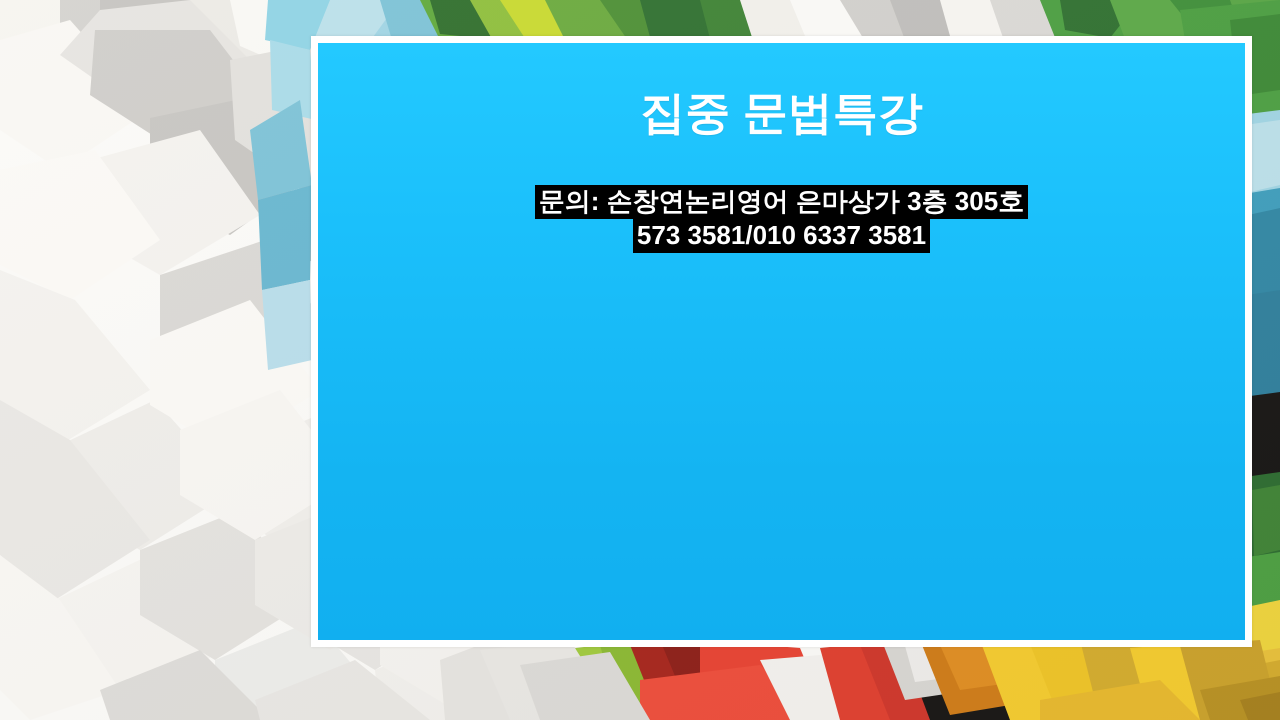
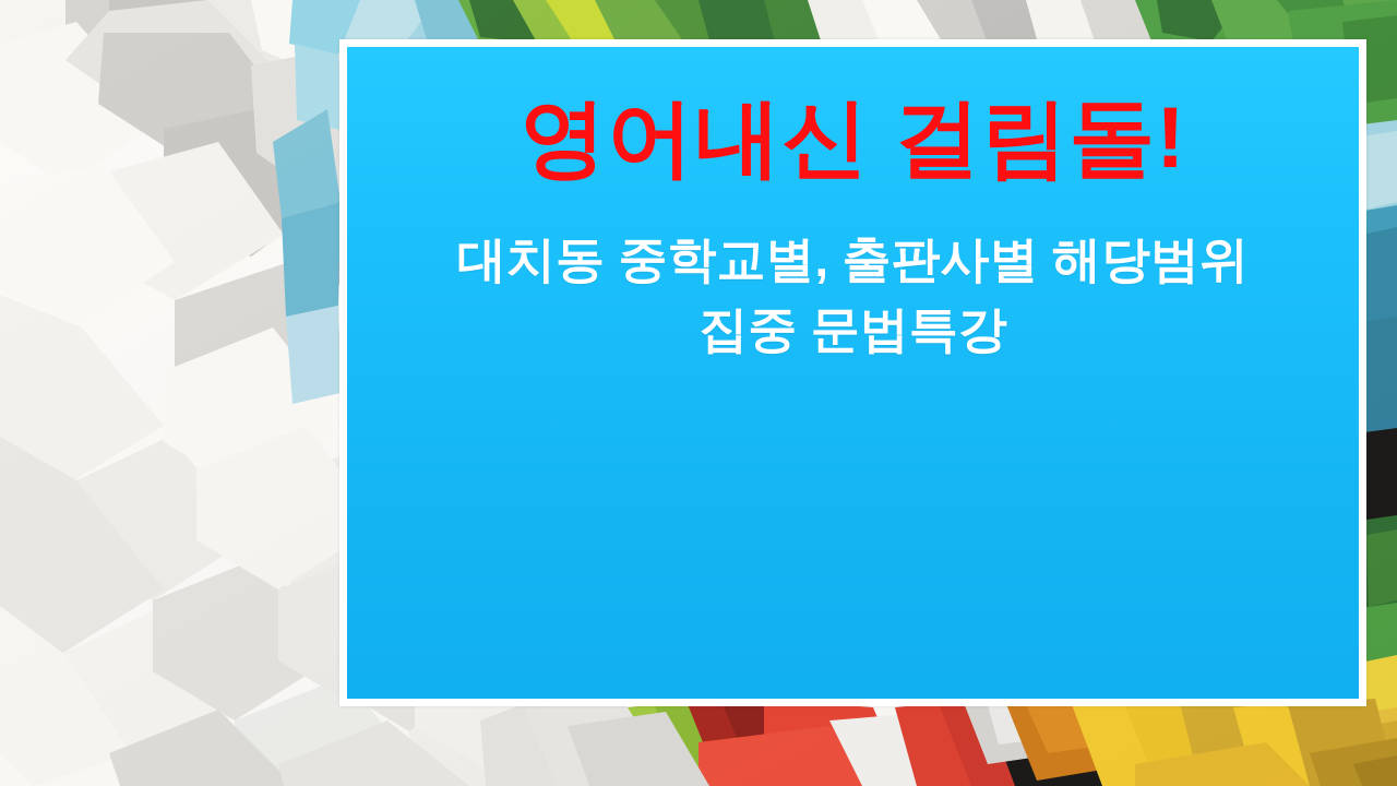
+ 영어내신 걸림돌!
+ 대치동 중학교별, 출판사별 해당범위
  집중 문법특강
- 문의: 손창연논리영어 은마상가 3층 305호
- 573 3581/010 6337 3581
